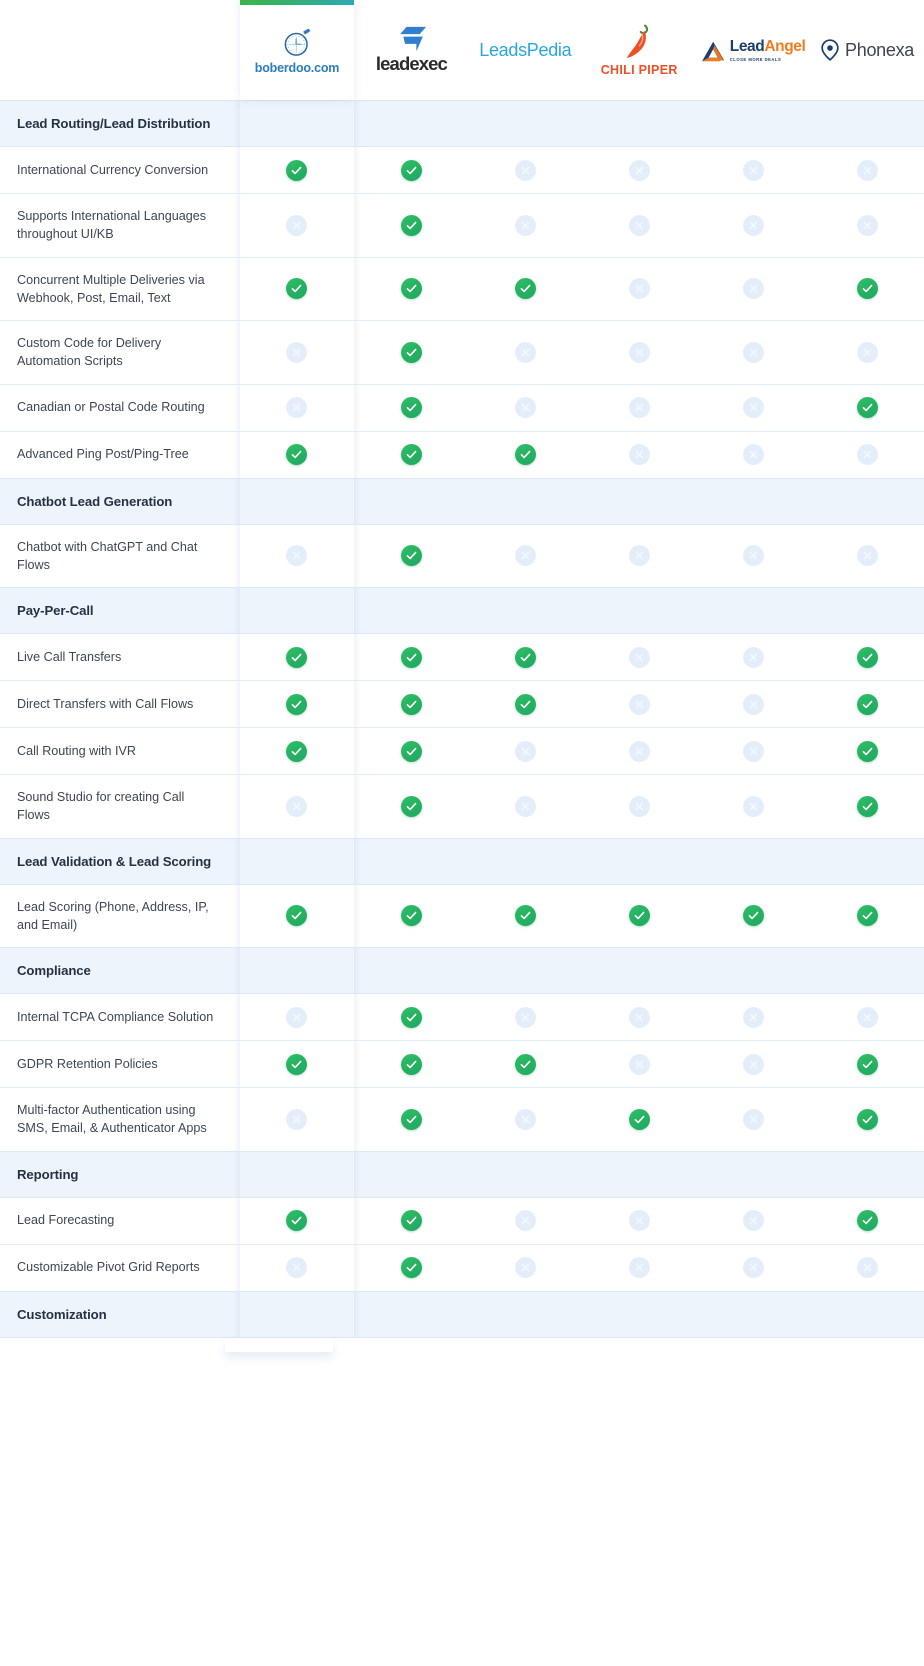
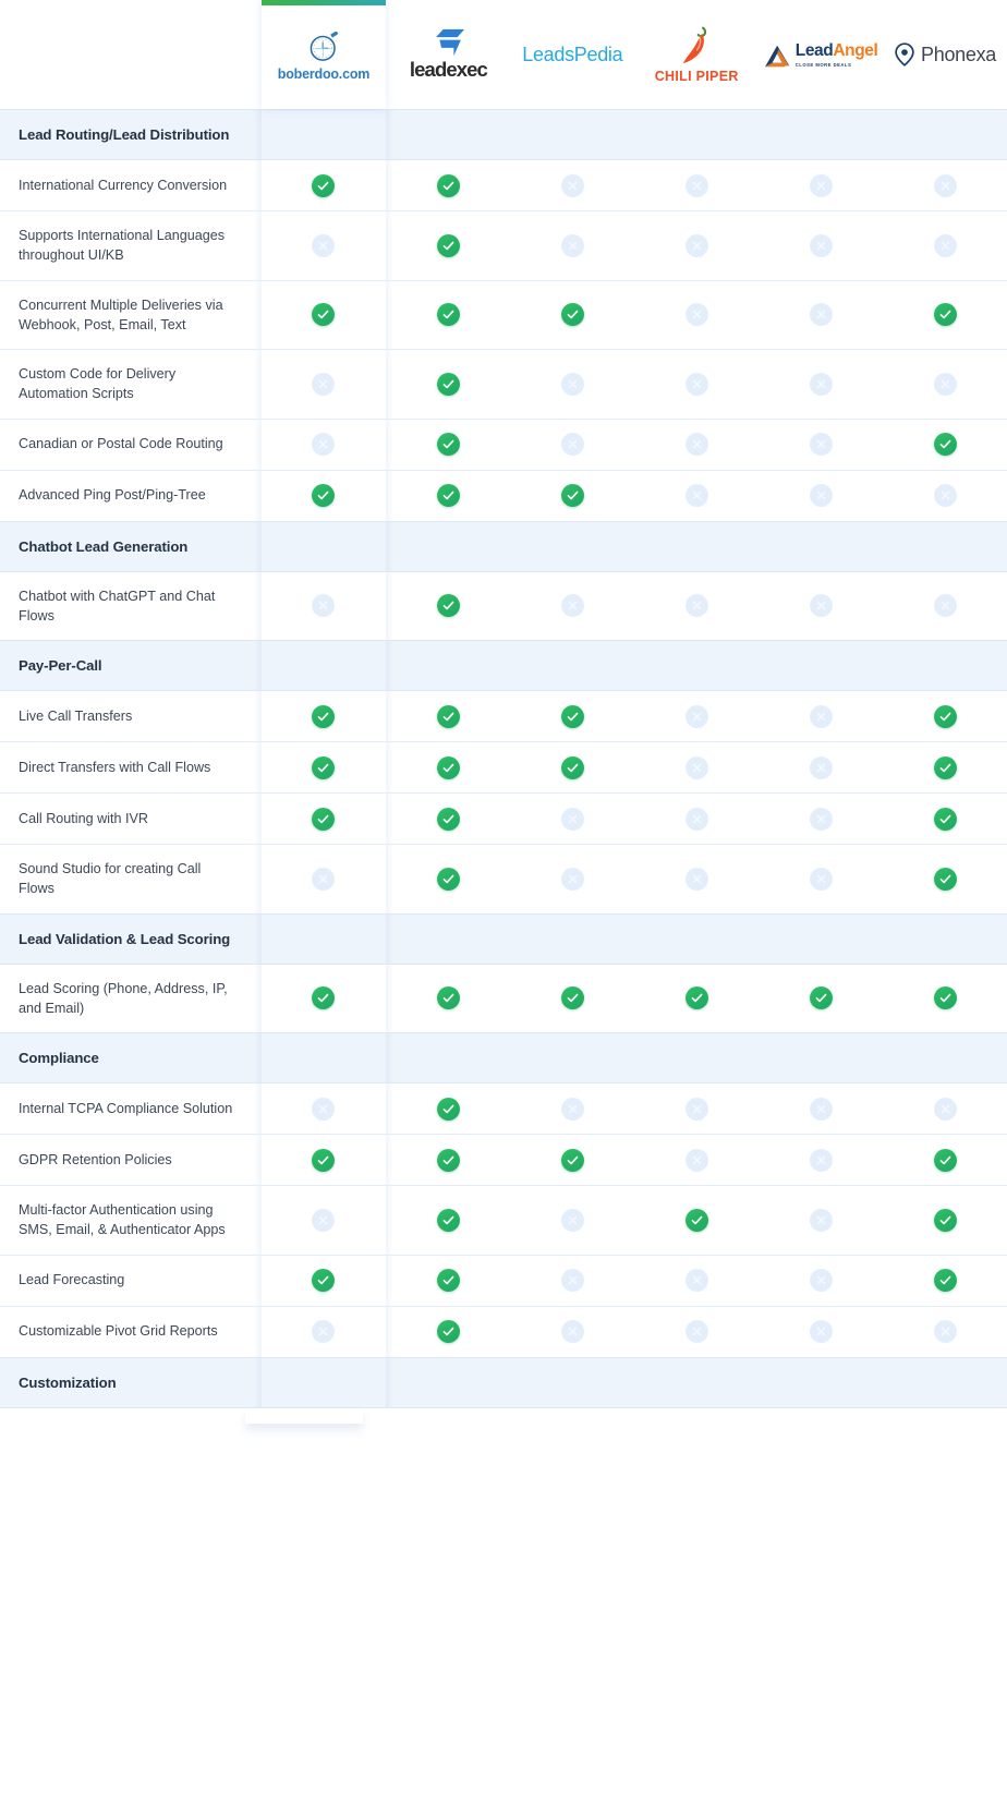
  	boberdoo.com	leadexec	LeadsPedia	CHILI PIPER	LeadAngel	Phonexa
  Lead Routing/Lead Distribution
  International Currency Conversion
  Supports International Languages throughout UI/KB
  Concurrent Multiple Deliveries via Webhook, Post, Email, Text
  Custom Code for Delivery Automation Scripts
  Canadian or Postal Code Routing
  Advanced Ping Post/Ping-Tree
  Chatbot Lead Generation
  Chatbot with ChatGPT and Chat Flows
  Pay-Per-Call
  Live Call Transfers
  Direct Transfers with Call Flows
  Call Routing with IVR
  Sound Studio for creating Call Flows
  Lead Validation & Lead Scoring
  Lead Scoring (Phone, Address, IP, and Email)
  Compliance
  Internal TCPA Compliance Solution
  GDPR Retention Policies
  Multi-factor Authentication using SMS, Email, & Authenticator Apps
- Reporting
  Lead Forecasting
  Customizable Pivot Grid Reports
  Customization
